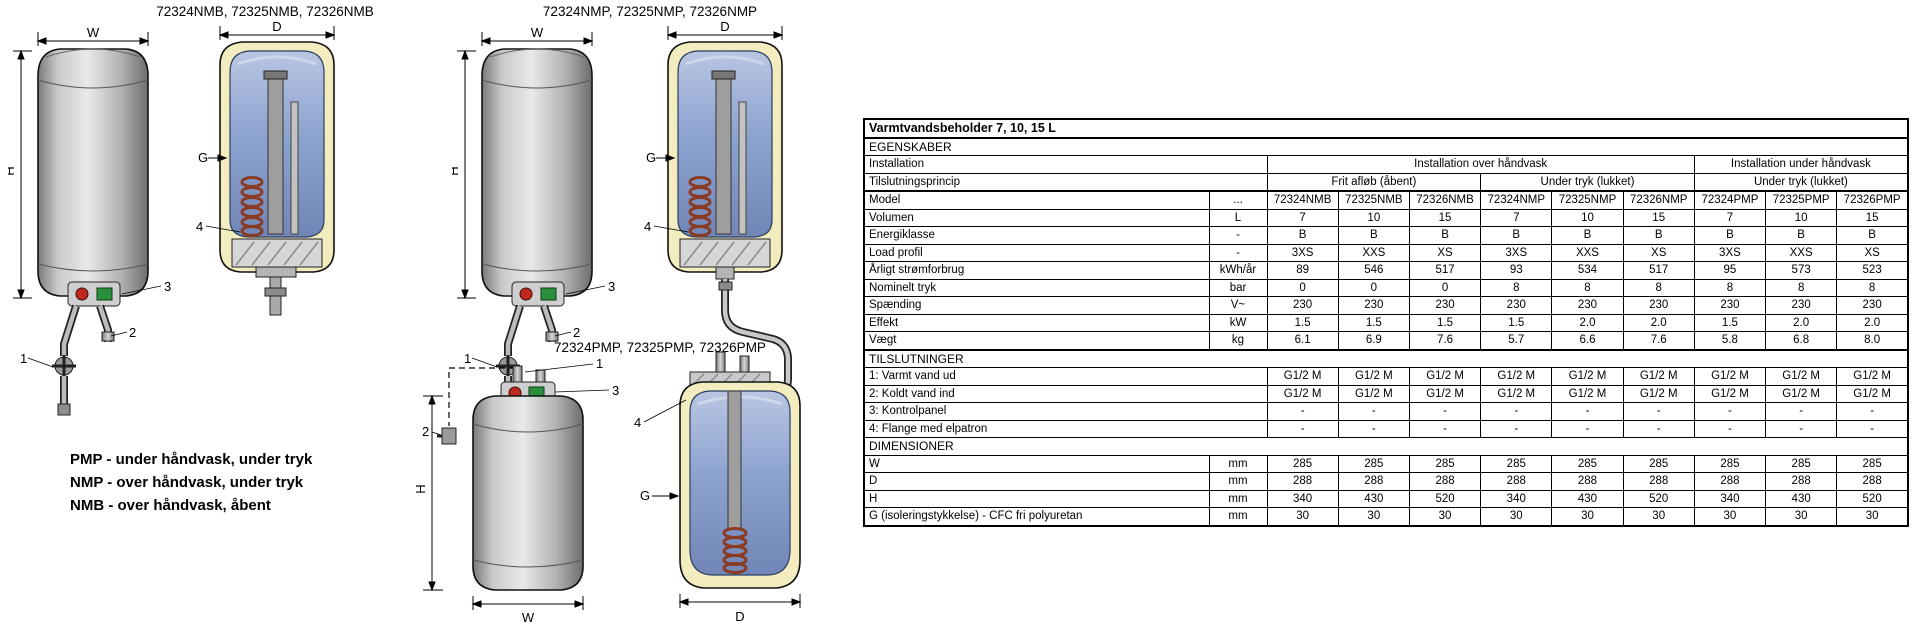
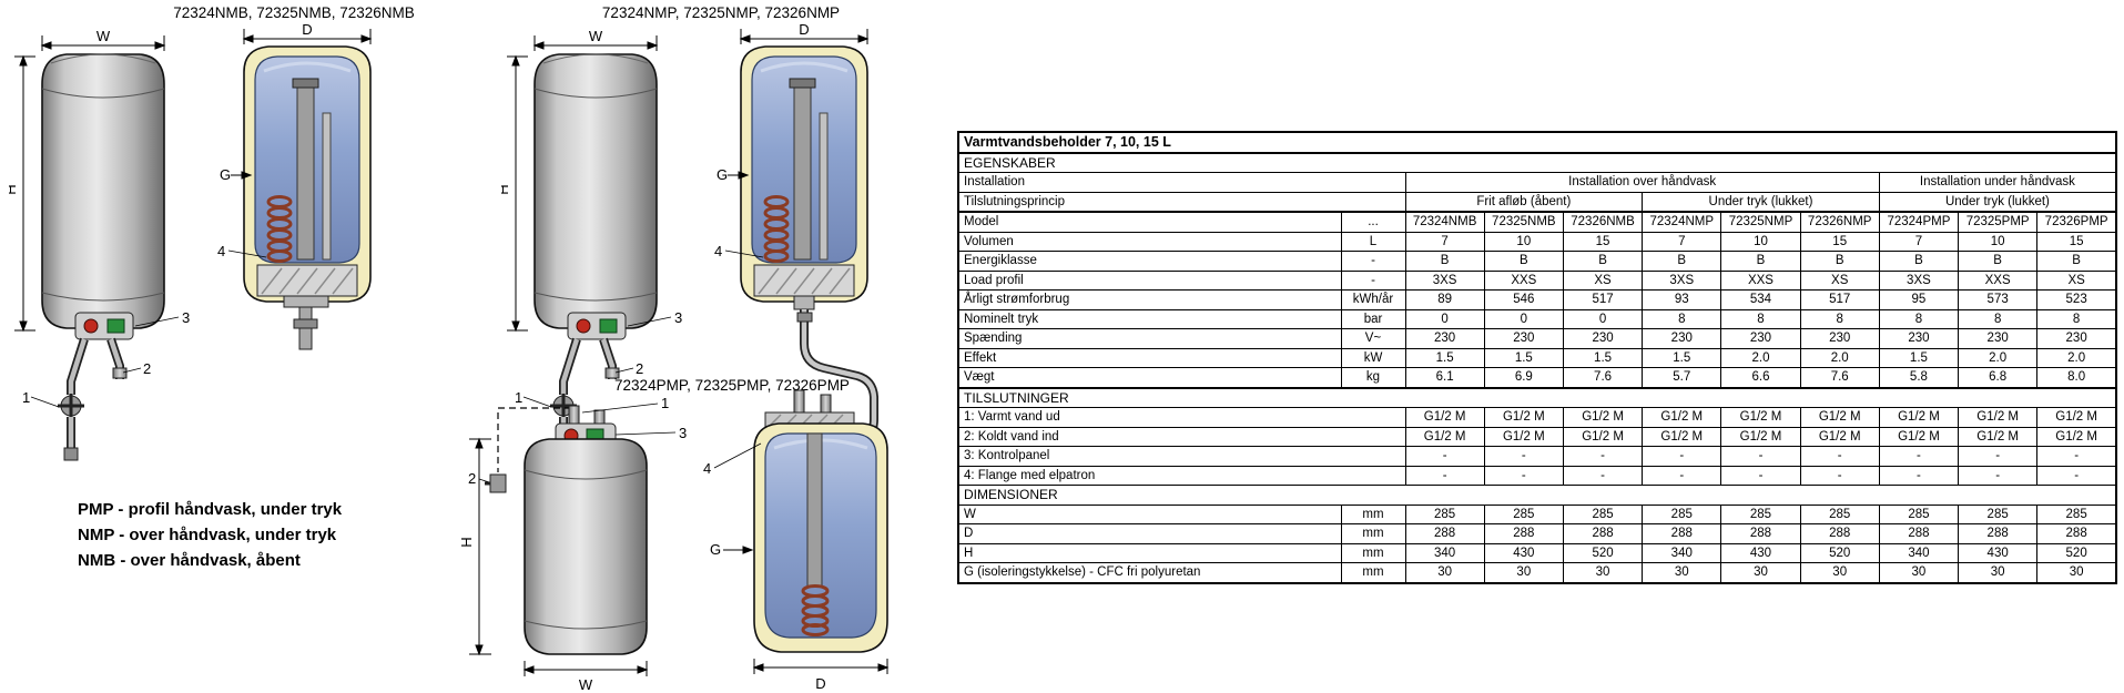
  72324NMB, 72325NMB, 72326NMB
  72324NMP, 72325NMP, 72326NMP
  72324PMP, 72325PMP, 72326PMP
  W
  1
  2
  3
  D
  G
  4
  W
  1
  2
  3
  D
  G
  4
  2
  1
  3
  W
  4
  G
  D
- PMP - under håndvask, under tryk
+ PMP - profil håndvask, under tryk
  NMP - over håndvask, under tryk
  NMB - over håndvask, åbent
  Varmtvandsbeholder 7, 10, 15 L
  EGENSKABER
  Installation	Installation over håndvask	Installation under håndvask
  Tilslutningsprincip	Frit afløb (åbent)	Under tryk (lukket)	Under tryk (lukket)
  Model	...	72324NMB	72325NMB	72326NMB	72324NMP	72325NMP	72326NMP	72324PMP	72325PMP	72326PMP
  Volumen	L	7	10	15	7	10	15	7	10	15
  Energiklasse	-	B	B	B	B	B	B	B	B	B
  Load profil	-	3XS	XXS	XS	3XS	XXS	XS	3XS	XXS	XS
  Årligt strømforbrug	kWh/år	89	546	517	93	534	517	95	573	523
  Nominelt tryk	bar	0	0	0	8	8	8	8	8	8
  Spænding	V~	230	230	230	230	230	230	230	230	230
  Effekt	kW	1.5	1.5	1.5	1.5	2.0	2.0	1.5	2.0	2.0
  Vægt	kg	6.1	6.9	7.6	5.7	6.6	7.6	5.8	6.8	8.0
  TILSLUTNINGER
  1: Varmt vand ud	G1/2 M	G1/2 M	G1/2 M	G1/2 M	G1/2 M	G1/2 M	G1/2 M	G1/2 M	G1/2 M
  2: Koldt vand ind	G1/2 M	G1/2 M	G1/2 M	G1/2 M	G1/2 M	G1/2 M	G1/2 M	G1/2 M	G1/2 M
  3: Kontrolpanel	-	-	-	-	-	-	-	-	-
  4: Flange med elpatron	-	-	-	-	-	-	-	-	-
  DIMENSIONER
  W	mm	285	285	285	285	285	285	285	285	285
  D	mm	288	288	288	288	288	288	288	288	288
  H	mm	340	430	520	340	430	520	340	430	520
  G (isoleringstykkelse) - CFC fri polyuretan	mm	30	30	30	30	30	30	30	30	30
